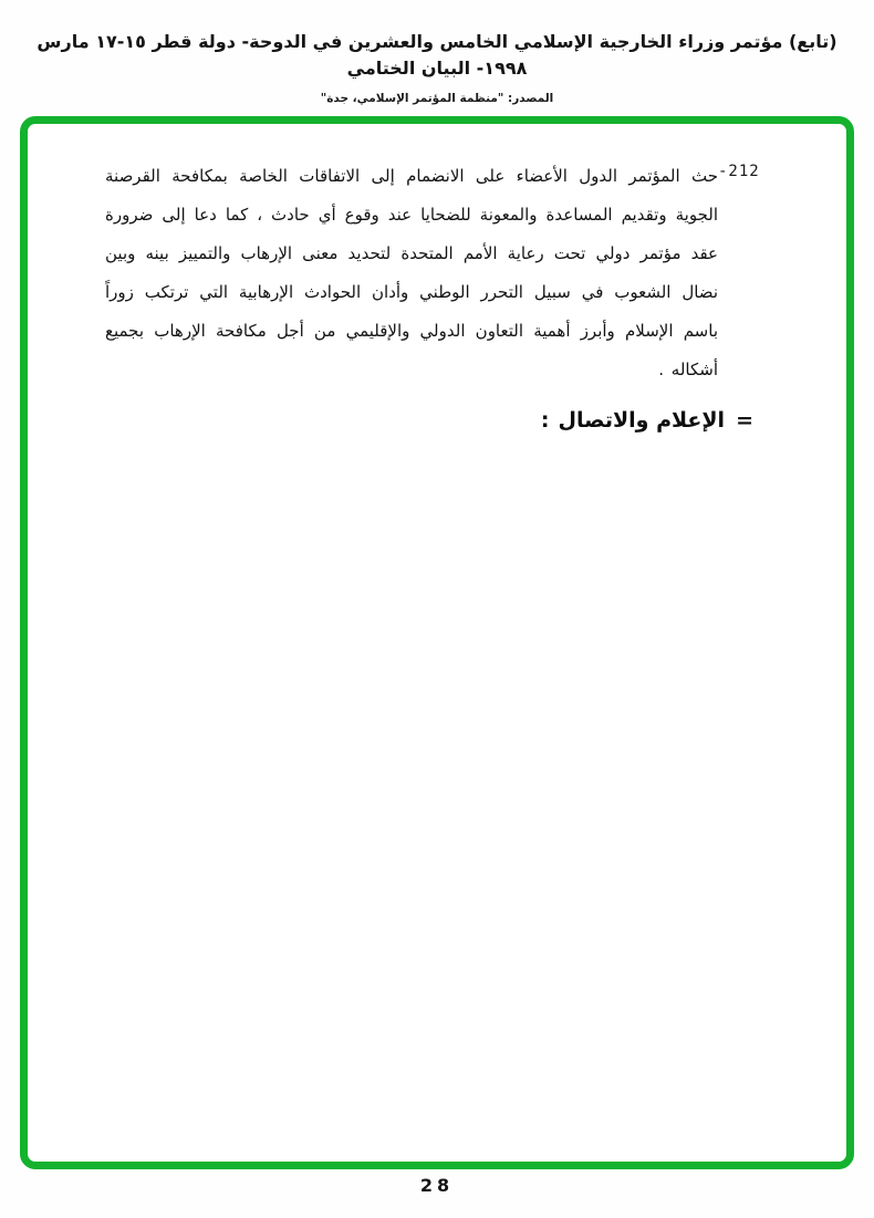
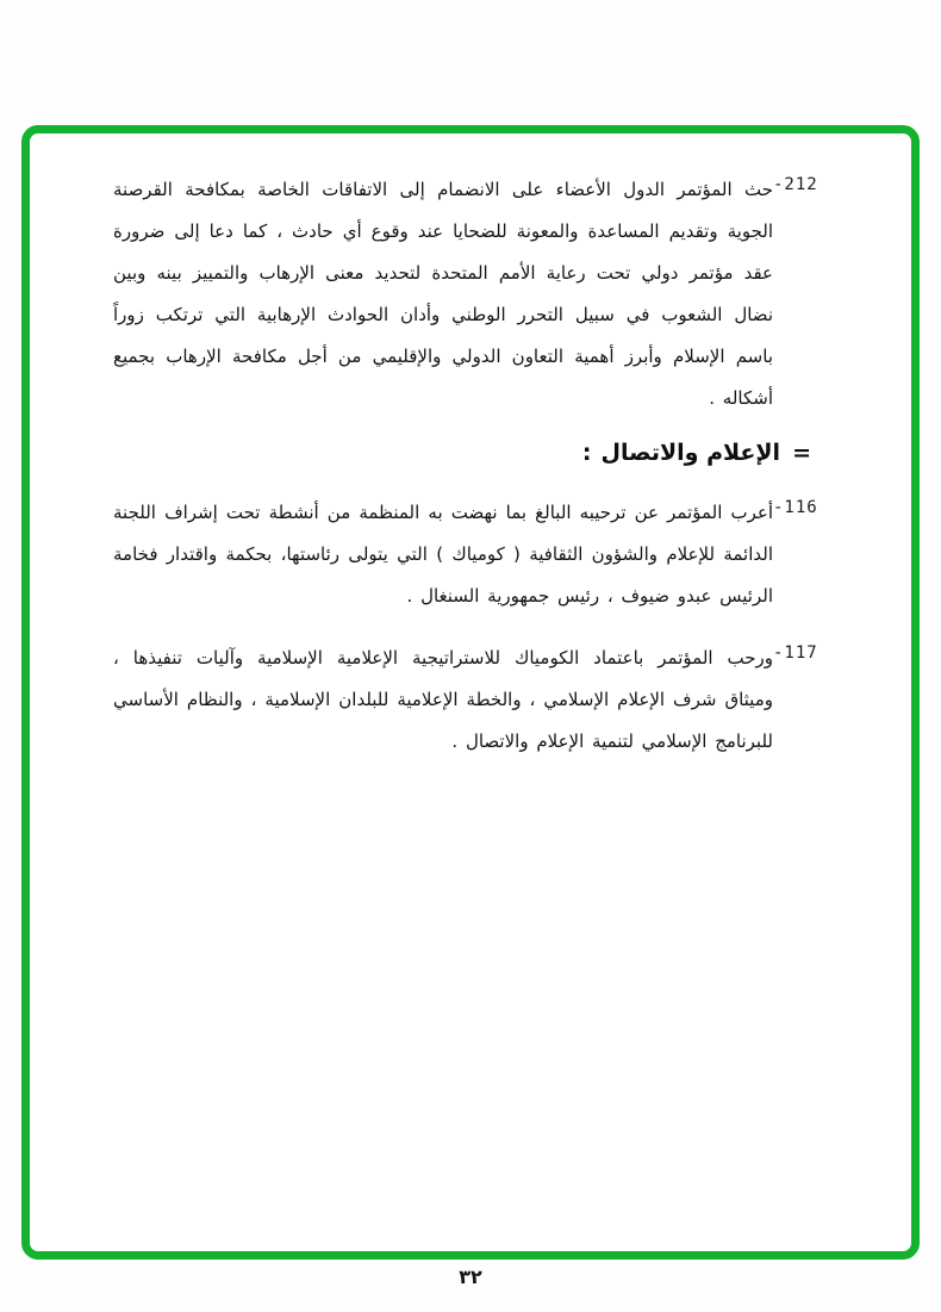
- (تابع) مؤتمر وزراء الخارجية الإسلامي الخامس والعشرين في الدوحة- دولة قطر ١٥-١٧ مارس ١٩٩٨- البيان الختامي
- المصدر: "منظمة المؤتمر الإسلامي، جدة"
  -212
  حث المؤتمر الدول الأعضاء على الانضمام إلى الاتفاقات الخاصة بمكافحة القرصنة الجوية وتقديم المساعدة والمعونة للضحايا عند وقوع أي حادث ، كما دعا إلى ضرورة عقد مؤتمر دولي تحت رعاية الأمم المتحدة لتحديد معنى الإرهاب والتمييز بينه وبين نضال الشعوب في سبيل التحرر الوطني وأدان الحوادث الإرهابية التي ترتكب زوراً باسم الإسلام وأبرز أهمية التعاون الدولي والإقليمي من أجل مكافحة الإرهاب بجميع أشكاله .
  =الإعلام والاتصال:
+ -116
+ أعرب المؤتمر عن ترحيبه البالغ بما نهضت به المنظمة من أنشطة تحت إشراف اللجنة الدائمة للإعلام والشؤون الثقافية ( كومياك ) التي يتولى رئاستها، بحكمة واقتدار فخامة الرئيس عبدو ضيوف ، رئيس جمهورية السنغال .
+ -117
+ ورحب المؤتمر باعتماد الكومياك للاستراتيجية الإعلامية الإسلامية وآليات تنفيذها ، وميثاق شرف الإعلام الإسلامي ، والخطة الإعلامية للبلدان الإسلامية ، والنظام الأساسي للبرنامج الإسلامي لتنمية الإعلام والاتصال .
- 28
+ ٣٢
